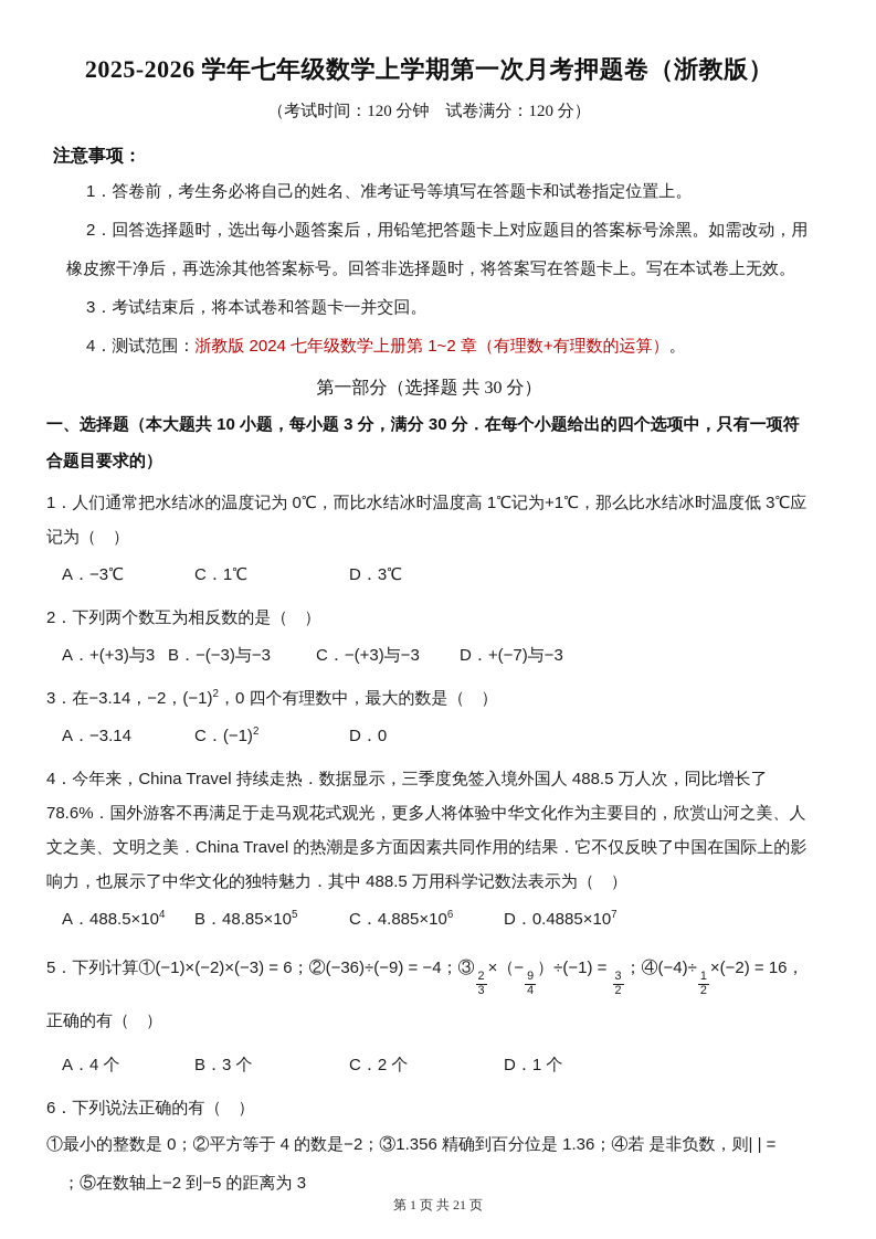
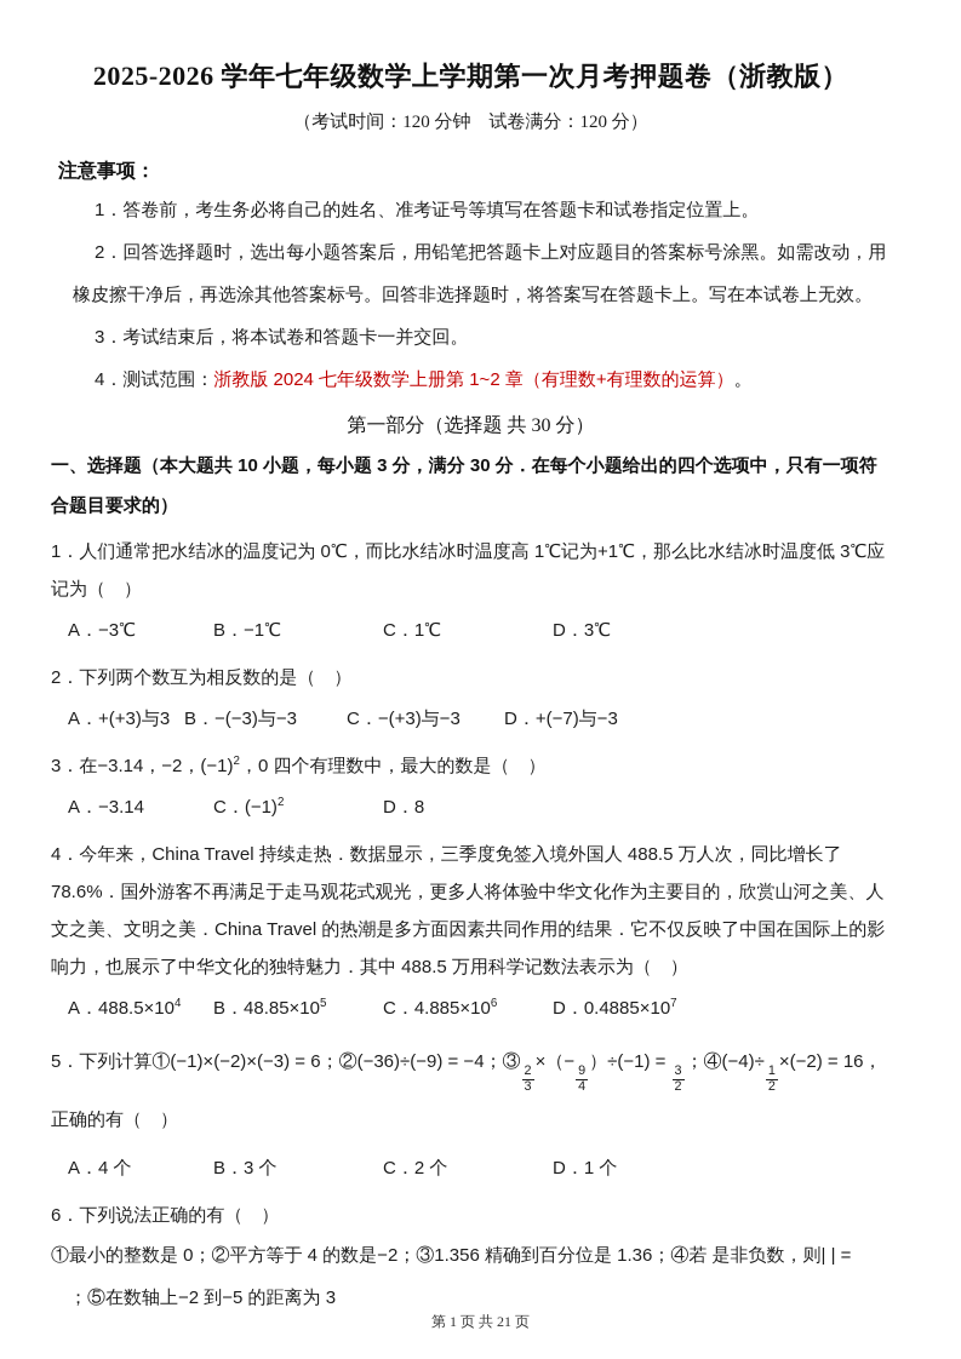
  2025-2026 学年七年级数学上学期第一次月考押题卷（浙教版）
  （考试时间：120 分钟 试卷满分：120 分）
  注意事项：
  1．答卷前，考生务必将自己的姓名、准考证号等填写在答题卡和试卷指定位置上。
  2．回答选择题时，选出每小题答案后，用铅笔把答题卡上对应题目的答案标号涂黑。如需改动，用橡皮擦干净后，再选涂其他答案标号。回答非选择题时，将答案写在答题卡上。写在本试卷上无效。
  3．考试结束后，将本试卷和答题卡一并交回。
  4．测试范围：浙教版 2024 七年级数学上册第 1~2 章（有理数+有理数的运算）。
  第一部分（选择题 共 30 分）
  一、选择题（本大题共 10 小题，每小题 3 分，满分 30 分．在每个小题给出的四个选项中，只有一项符合题目要求的）
  1．人们通常把水结冰的温度记为 0℃，而比水结冰时温度高 1℃记为+1℃，那么比水结冰时温度低 3℃应记为（ ）
  A．−3℃
+ B．−1℃
  C．1℃
  D．3℃
  2．下列两个数互为相反数的是（ ）
  A．+(+3)与3
  B．−(−3)与−3
  C．−(+3)与−3
  D．+(−7)与−3
  3．在−3.14，−2，(−1)2，0 四个有理数中，最大的数是（ ）
  A．−3.14
  C．(−1)2
- D．0
+ D．8
  4．今年来，China Travel 持续走热．数据显示，三季度免签入境外国人 488.5 万人次，同比增长了 78.6%．国外游客不再满足于走马观花式观光，更多人将体验中华文化作为主要目的，欣赏山河之美、人文之美、文明之美．China Travel 的热潮是多方面因素共同作用的结果．它不仅反映了中国在国际上的影响力，也展示了中华文化的独特魅力．其中 488.5 万用科学记数法表示为（ ）
  A．488.5×104
  B．48.85×105
  C．4.885×106
  D．0.4885×107
  5．下列计算①(−1)×(−2)×(−3) = 6；②(−36)÷(−9) = −4；③
  2
  3
  ×（−
  9
  4
  ）÷(−1) =
  3
  2
  ；④(−4)÷
  1
  2
  ×(−2) = 16，正确的有（ ）
  A．4 个
  B．3 个
  C．2 个
  D．1 个
  6．下列说法正确的有（ ）
  ①最小的整数是 0；②平方等于 4 的数是−2；③1.356 精确到百分位是 1.36；④若 是非负数，则| | = ；⑤在数轴上−2 到−5 的距离为 3
  第 1 页 共 21 页
